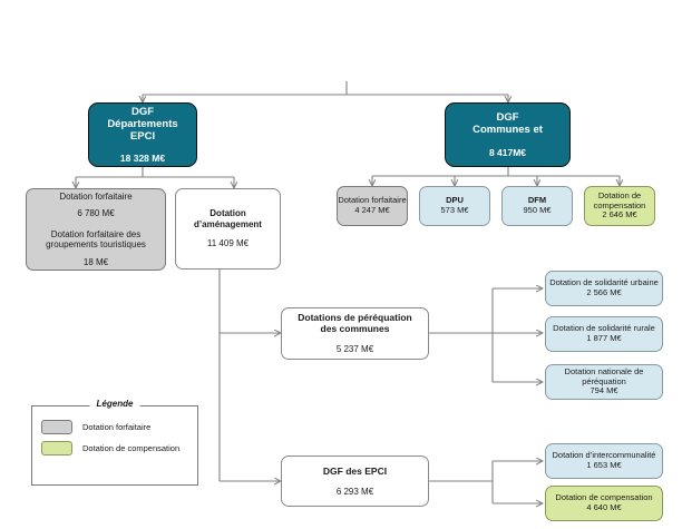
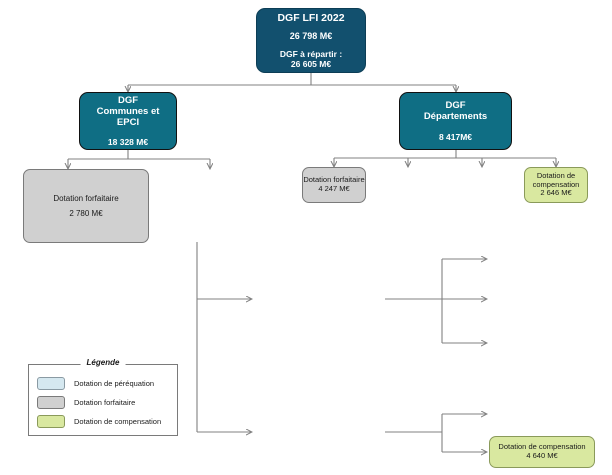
+ DGF LFI 2022
+ 26 798 M€
+ DGF à répartir :
+ 26 605 M€
  DGF
- Départements
+ Communes et
  EPCI
  18 328 M€
  DGF
- Communes et
+ Départements
  8 417M€
  Dotation forfaitaire
- 6 780 M€
+ 2 780 M€
- Dotation forfaitaire des groupements touristiques
- 18 M€
- Dotation
- d’aménagement
- 11 409 M€
  Dotation forfaitaire
  4 247 M€
- DPU
- 573 M€
- DFM
- 950 M€
  Dotation de compensation
  2 646 M€
- Dotations de péréquation
- des communes
- 5 237 M€
- DGF des EPCI
- 6 293 M€
- Dotation de solidarité urbaine
- 2 566 M€
- Dotation de solidarité rurale
- 1 877 M€
- Dotation nationale de péréquation
- 794 M€
- Dotation d’intercommunalité
- 1 653 M€
  Dotation de compensation
  4 640 M€
  Légende
+ Dotation de péréquation
  Dotation forfaitaire
  Dotation de compensation
